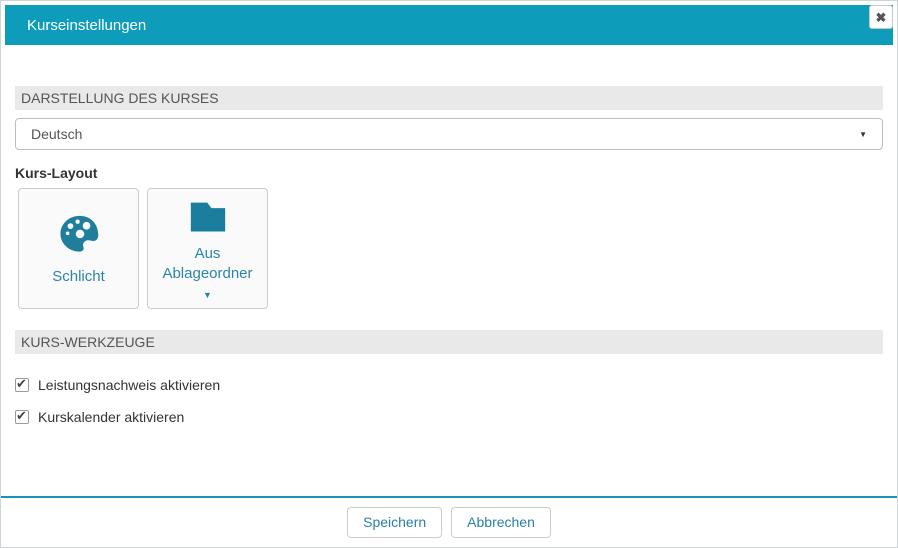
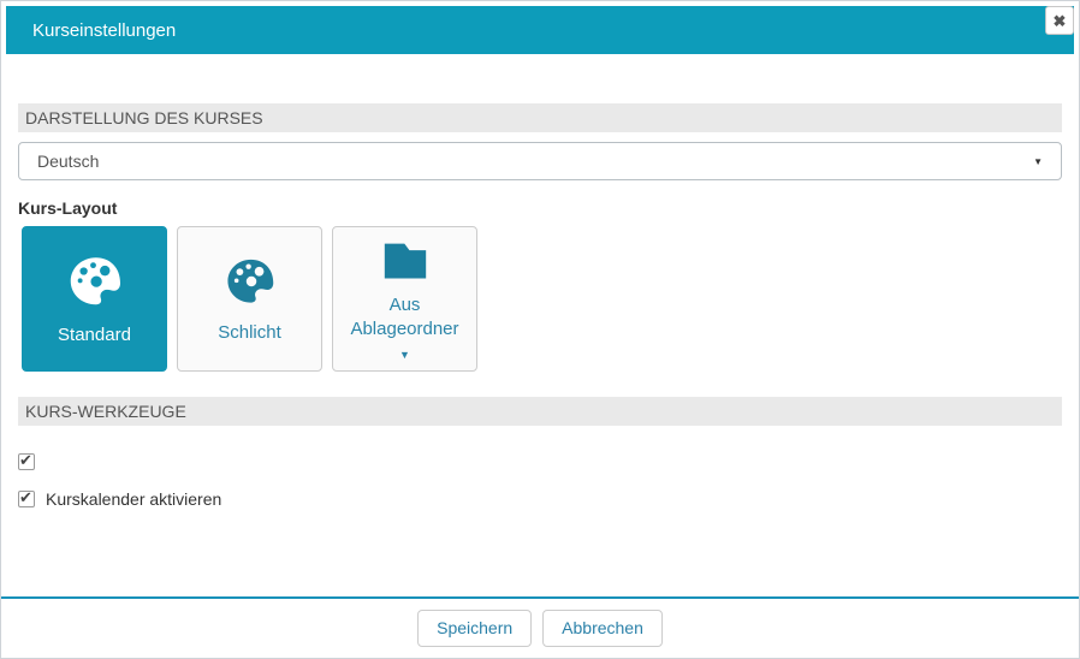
  Kurseinstellungen
  ✖
  DARSTELLUNG DES KURSES
  Deutsch
  ▼
  Kurs-Layout
+ Standard
  Schlicht
  Aus Ablageordner
  ▼
  KURS-WERKZEUGE
- Leistungsnachweis aktivieren
  Kurskalender aktivieren
  Speichern
  Abbrechen
